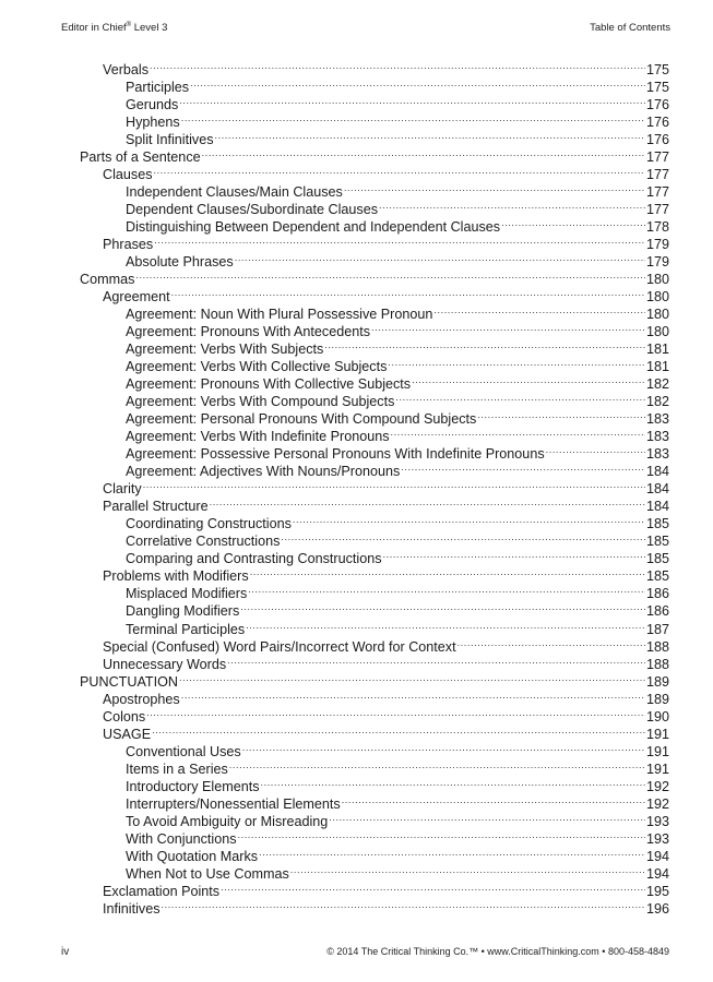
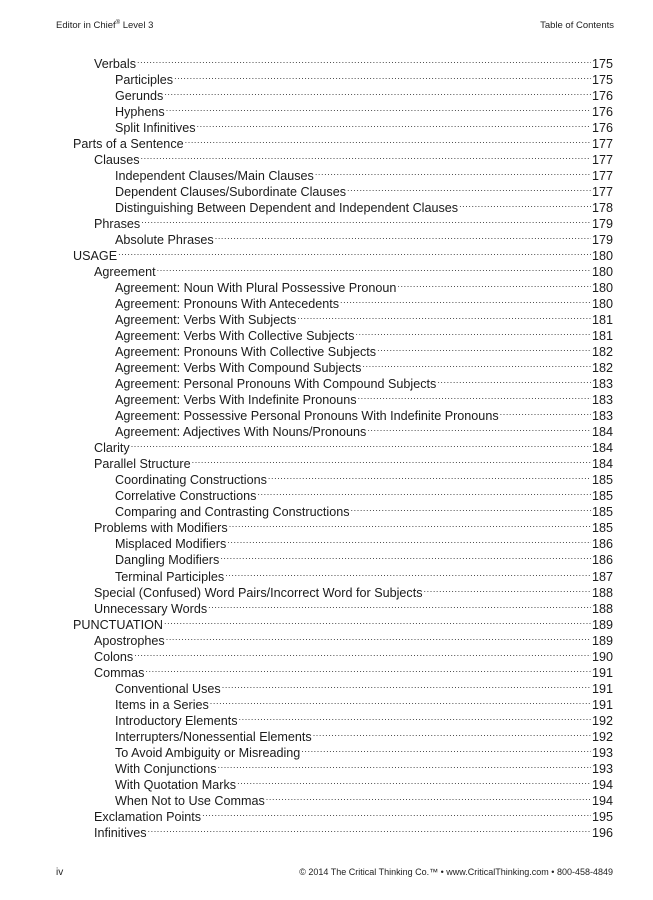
  Editor in Chief Level 3
  Table of Contents
  Verbals
  175
  Participles
  175
  Gerunds
  176
  Hyphens
  176
  Split Infinitives
  176
  Parts of a Sentence
  177
  Clauses
  177
  Independent Clauses/Main Clauses
  177
  Dependent Clauses/Subordinate Clauses
  177
  Distinguishing Between Dependent and Independent Clauses
  178
  Phrases
  179
  Absolute Phrases
  179
- Commas
+ USAGE
  180
  Agreement
  180
  Agreement: Noun With Plural Possessive Pronoun
  180
  Agreement: Pronouns With Antecedents
  180
  Agreement: Verbs With Subjects
  181
  Agreement: Verbs With Collective Subjects
  181
  Agreement: Pronouns With Collective Subjects
  182
  Agreement: Verbs With Compound Subjects
  182
  Agreement: Personal Pronouns With Compound Subjects
  183
  Agreement: Verbs With Indefinite Pronouns
  183
  Agreement: Possessive Personal Pronouns With Indefinite Pronouns
  183
  Agreement: Adjectives With Nouns/Pronouns
  184
  Clarity
  184
  Parallel Structure
  184
  Coordinating Constructions
  185
  Correlative Constructions
  185
  Comparing and Contrasting Constructions
  185
  Problems with Modifiers
  185
  Misplaced Modifiers
  186
  Dangling Modifiers
  186
  Terminal Participles
  187
- Special (Confused) Word Pairs/Incorrect Word for Context
+ Special (Confused) Word Pairs/Incorrect Word for Subjects
  188
  Unnecessary Words
  188
  PUNCTUATION
  189
  Apostrophes
  189
  Colons
  190
- USAGE
+ Commas
  191
  Conventional Uses
  191
  Items in a Series
  191
  Introductory Elements
  192
  Interrupters/Nonessential Elements
  192
  To Avoid Ambiguity or Misreading
  193
  With Conjunctions
  193
  With Quotation Marks
  194
  When Not to Use Commas
  194
  Exclamation Points
  195
  Infinitives
  196
  iv
  © 2014 The Critical Thinking Co.™ • www.CriticalThinking.com • 800-458-4849
